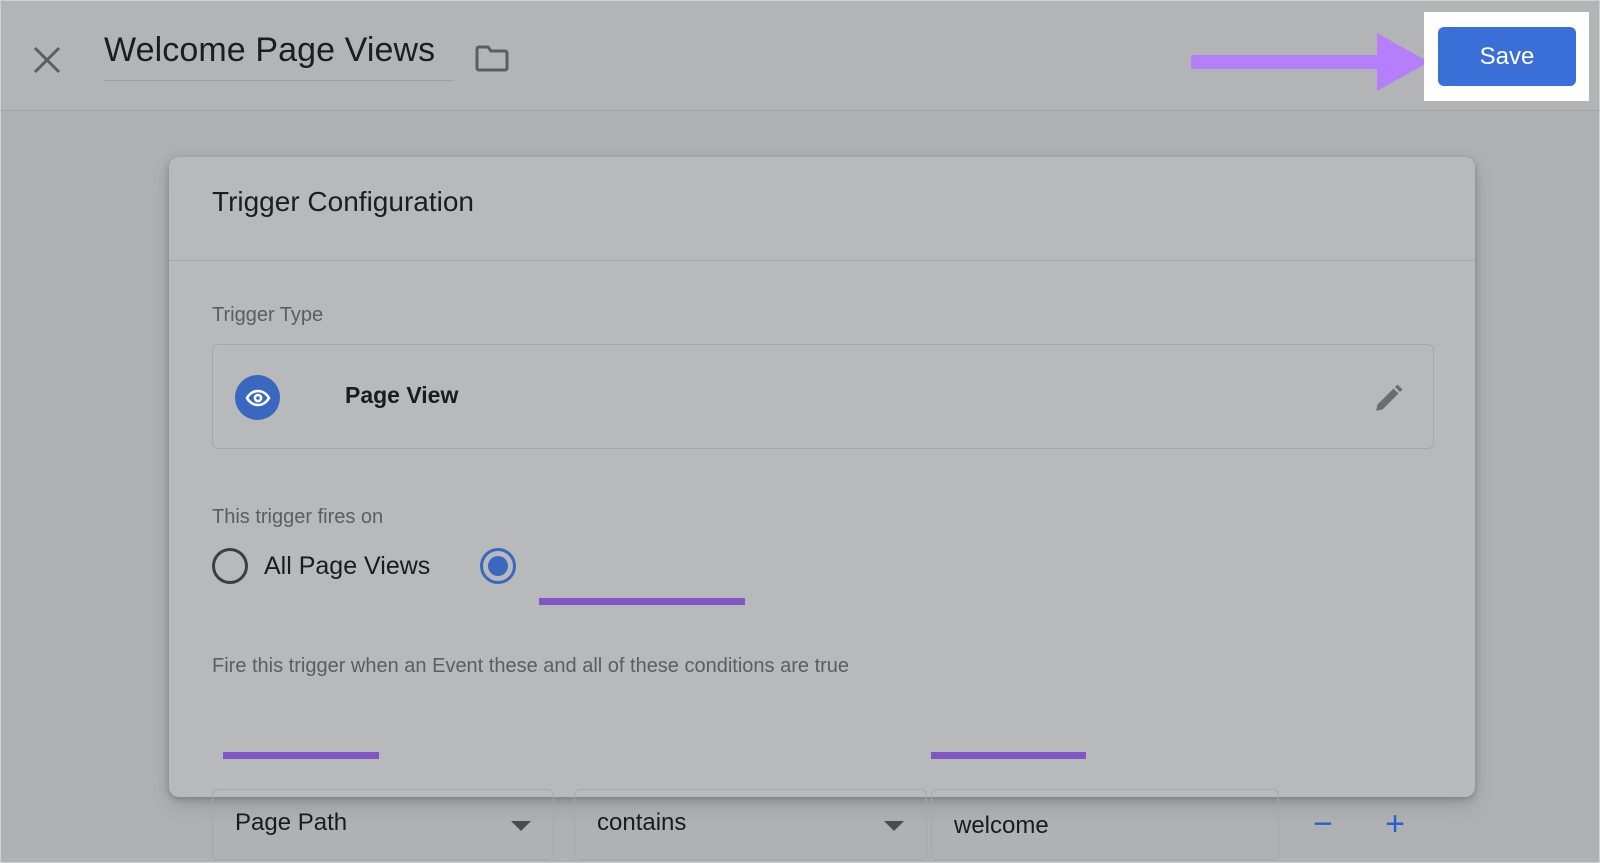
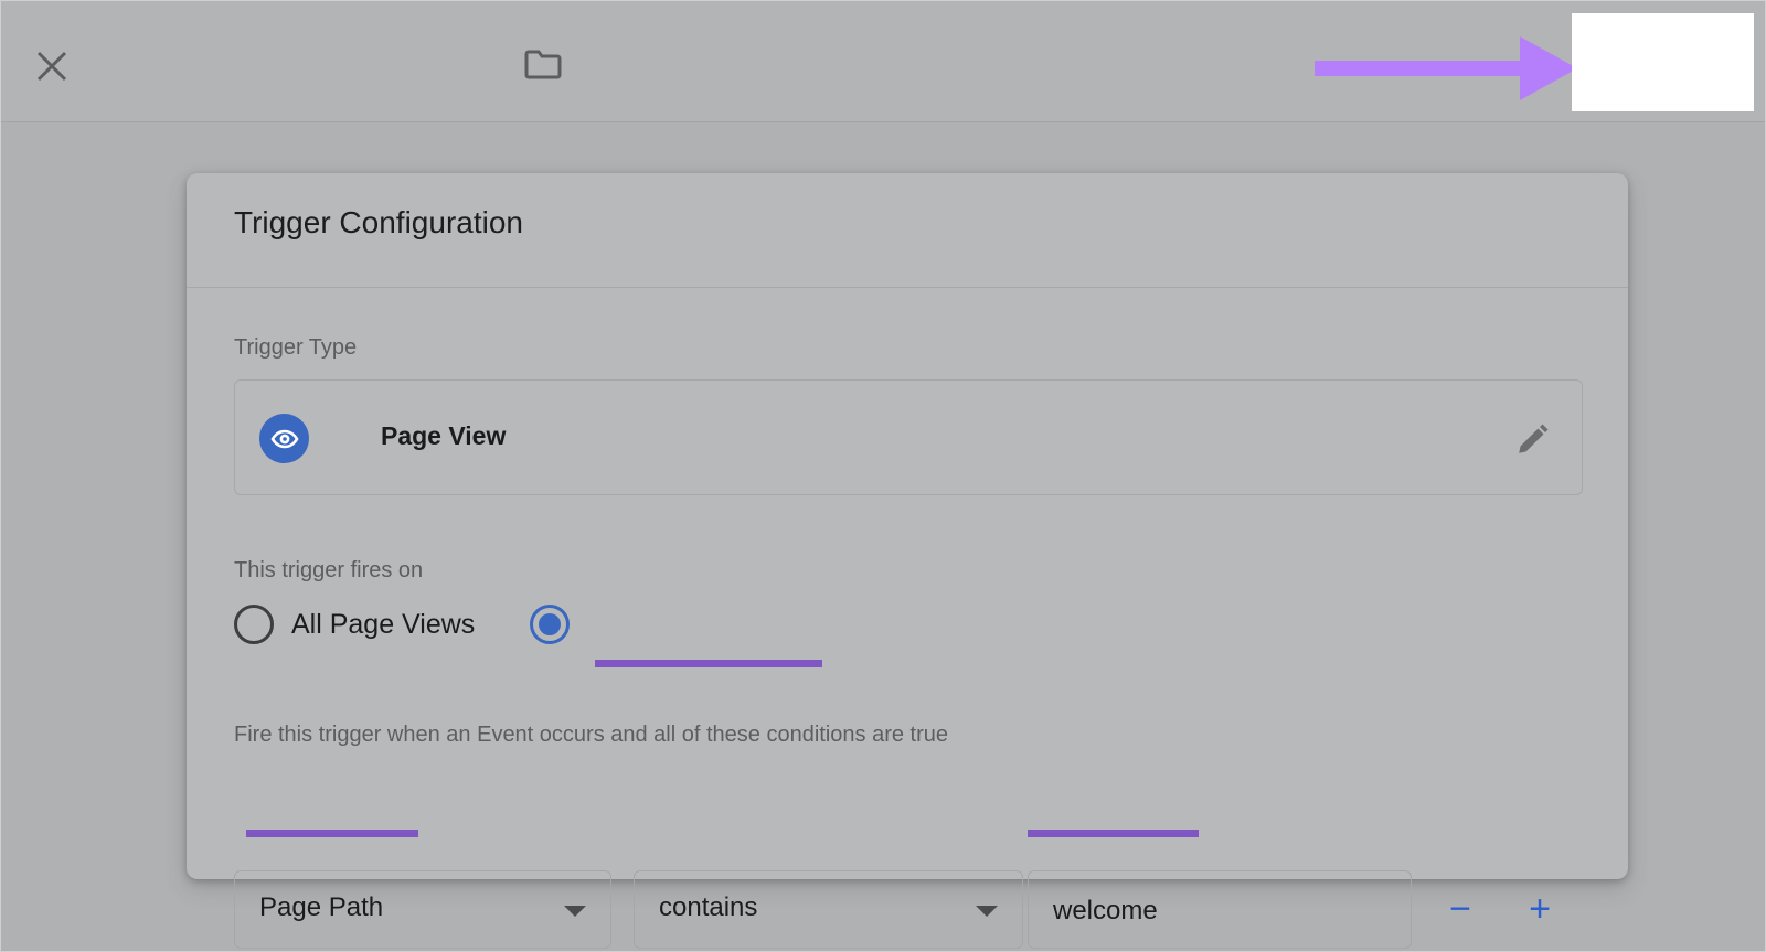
- Welcome Page Views
- Save
  Trigger Configuration
  Trigger Type
  Page View
  This trigger fires on
  All Page Views
- Fire this trigger when an Event these and all of these conditions are true
+ Fire this trigger when an Event occurs and all of these conditions are true
  Page Path
  contains
  welcome
  −
  +
